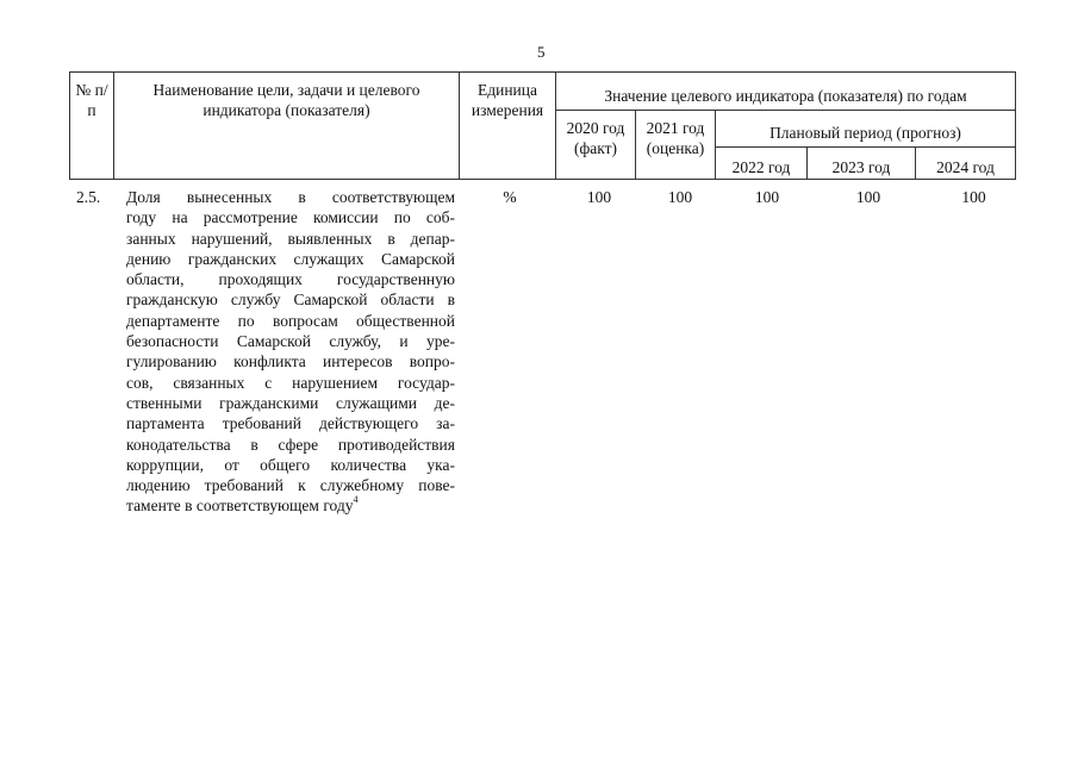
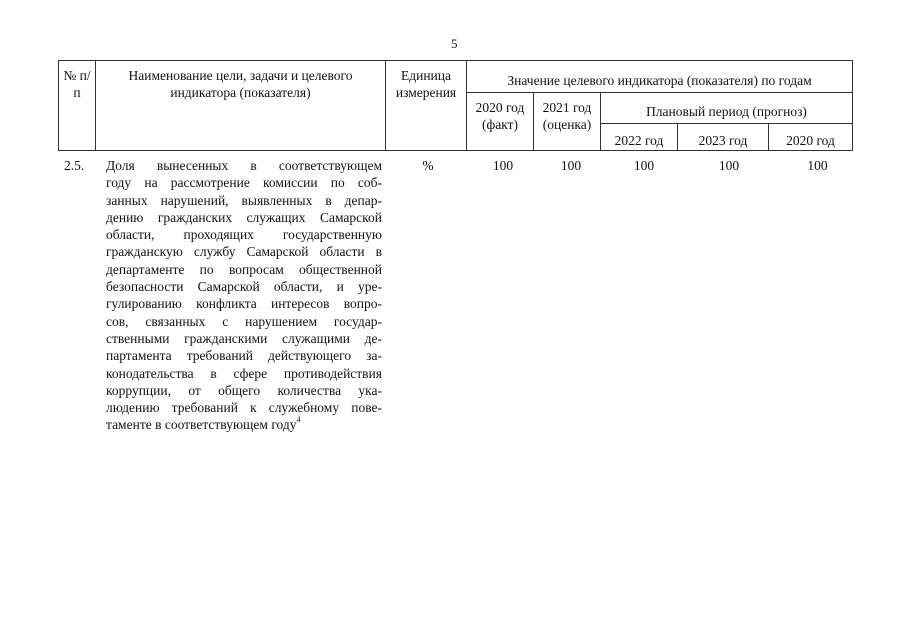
  5
  № п/п	Наименование цели, задачи и целевого индикатора (показателя)	Единица измерения	Значение целевого индикатора (показателя) по годам
  2020 год (факт)	2021 год (оценка)	Плановый период (прогноз)
- 2022 год	2023 год	2024 год
+ 2022 год	2023 год	2020 год
  2.5.
  Доля вынесенных в соответствующем
  году на рассмотрение комиссии по соб-
  занных нарушений, выявленных в депар-
  дению гражданских служащих Самарской
  области, проходящих государственную
  гражданскую службу Самарской области в
  департаменте по вопросам общественной
- безопасности Самарской службу, и уре-
+ безопасности Самарской области, и уре-
  гулированию конфликта интересов вопро-
  сов, связанных с нарушением государ-
  ственными гражданскими служащими де-
  партамента требований действующего за-
  конодательства в сфере противодействия
  коррупции, от общего количества ука-
  людению требований к служебному пове-
  таменте в соответствующем году4
  %
  100
  100
  100
  100
  100
